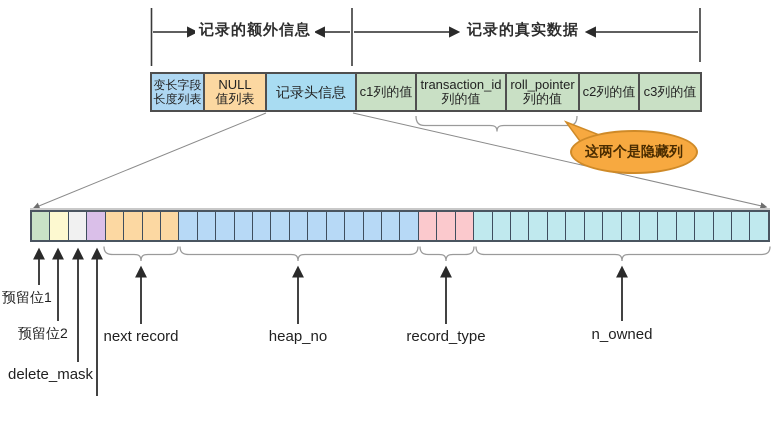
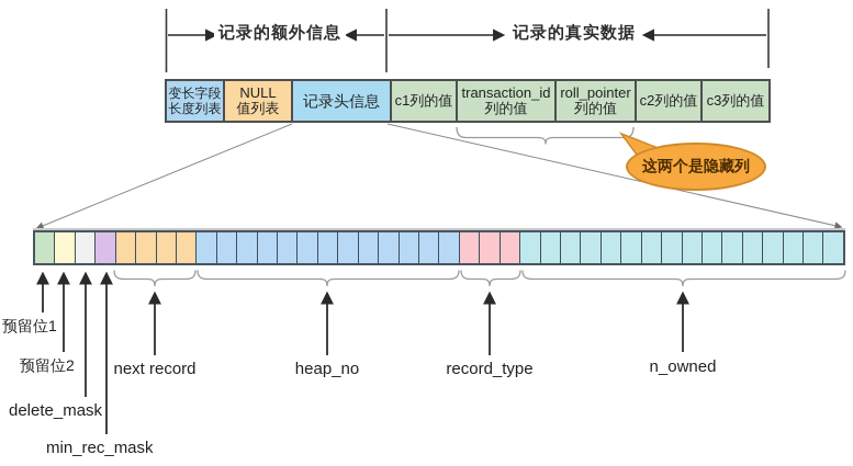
  记录的额外信息
  记录的真实数据
  变长字段
  长度列表
  NULL
  值列表
  记录头信息
  c1列的值
  transaction_id
  列的值
  roll_pointer
  列的值
  c2列的值
  c3列的值
  这两个是隐藏列
  预留位1
  预留位2
  delete_mask
+ min_rec_mask
  next record
  heap_no
  record_type
  n_owned
